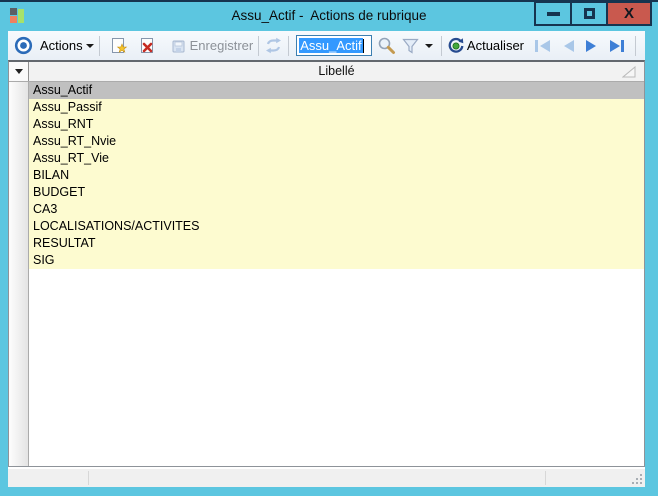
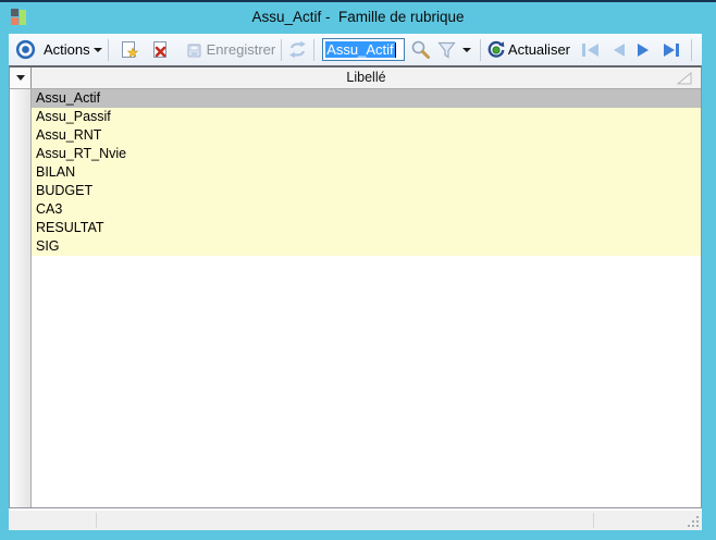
- Assu_Actif - Actions de rubrique
+ Assu_Actif - Famille de rubrique
- X
  Actions
  Enregistrer
  Assu_Actif
  Actualiser
  Libellé
  Assu_Actif
  Assu_Passif
  Assu_RNT
  Assu_RT_Nvie
- Assu_RT_Vie
  BILAN
  BUDGET
  CA3
- LOCALISATIONS/ACTIVITES
  RESULTAT
  SIG
